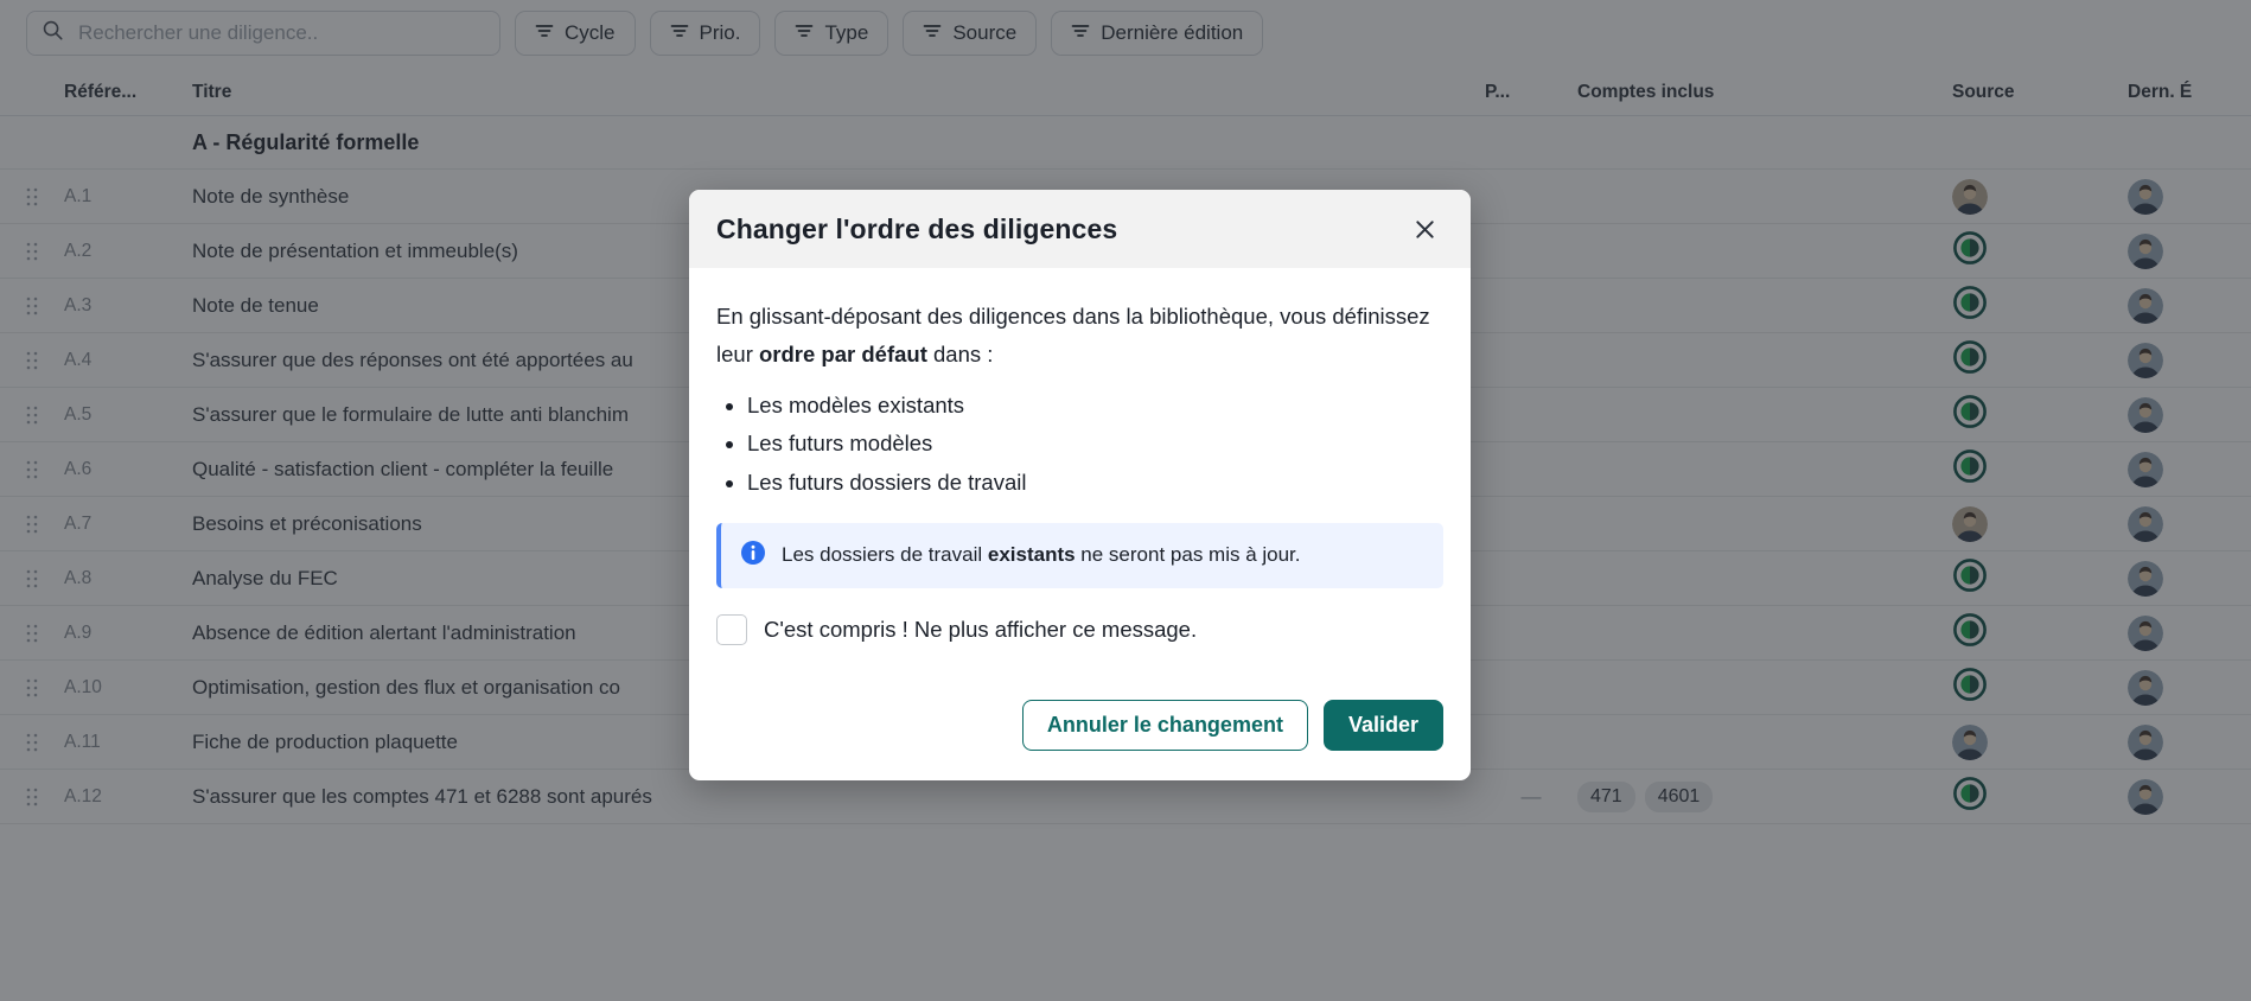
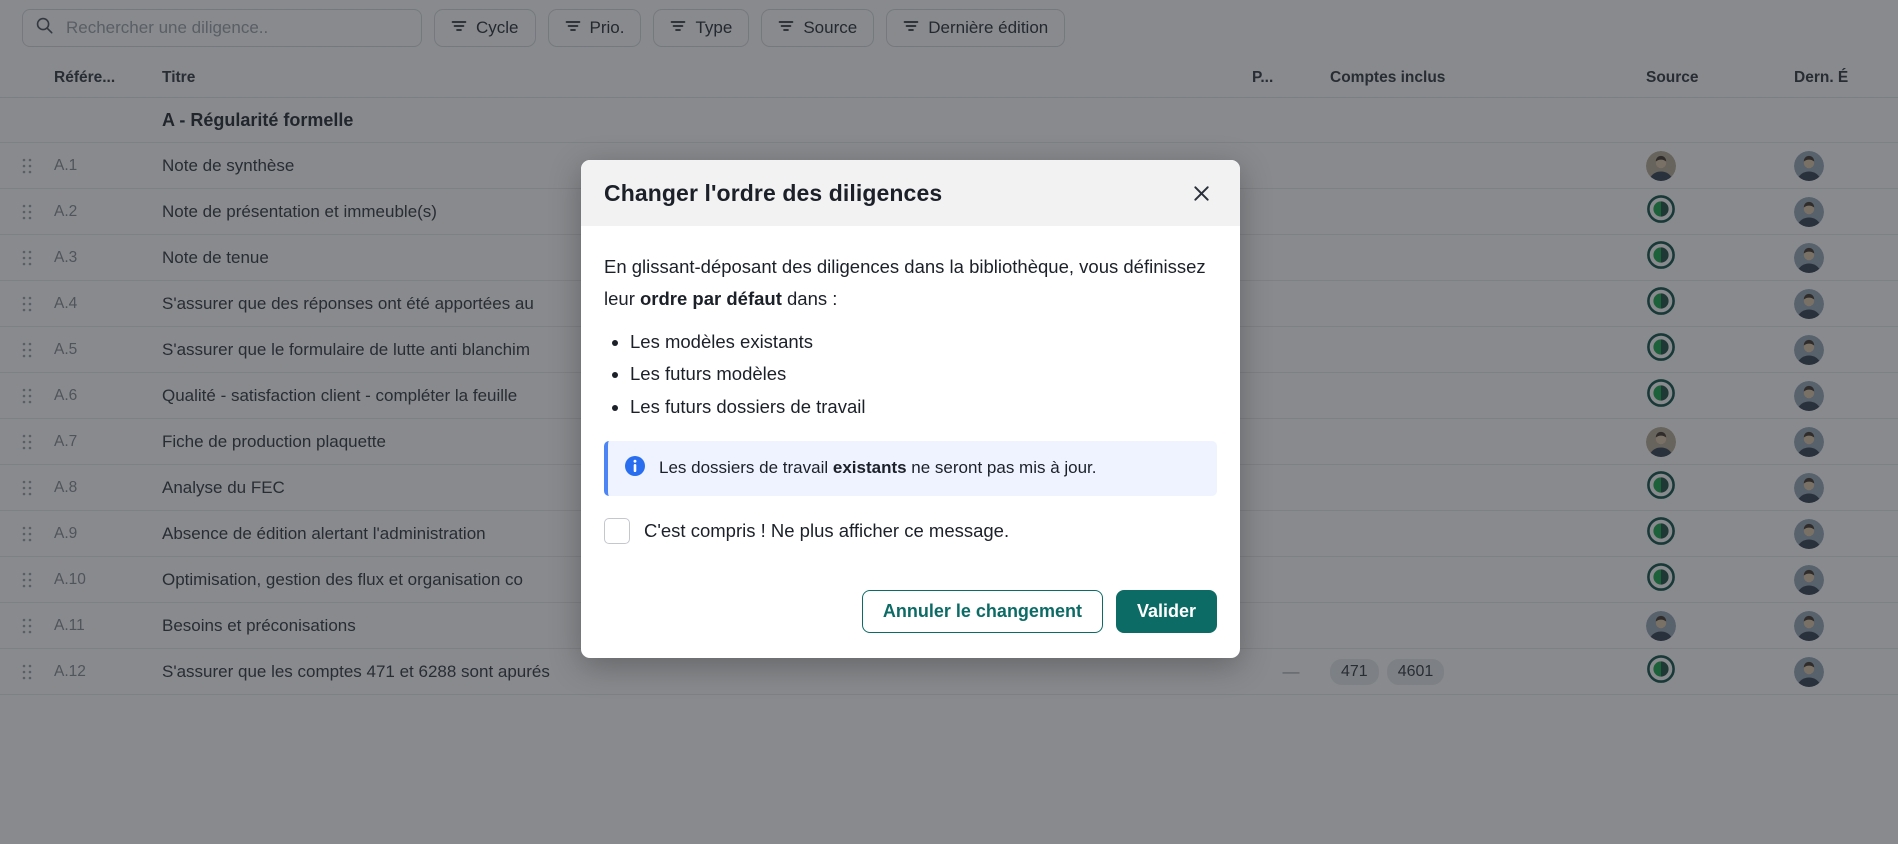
  Rechercher une diligence..
  Cycle
  Prio.
  Type
  Source
  Dernière édition
  Référe...
  Titre
  P...
  Comptes inclus
  Source
  Dern. É
  A - Régularité formelle
  A.1
  Note de synthèse
  A.2
  Note de présentation et immeuble(s)
  A.3
  Note de tenue
  A.4
  S'assurer que des réponses ont été apportées au
  A.5
  S'assurer que le formulaire de lutte anti blanchim
  A.6
  Qualité - satisfaction client - compléter la feuille
  A.7
- Besoins et préconisations
+ Fiche de production plaquette
  A.8
  Analyse du FEC
  A.9
  Absence de édition alertant l'administration
  A.10
  Optimisation, gestion des flux et organisation co
  A.11
- Fiche de production plaquette
+ Besoins et préconisations
  A.12
  S'assurer que les comptes 471 et 6288 sont apurés
  —
  471
  4601
  Changer l'ordre des diligences
  En glissant-déposant des diligences dans la bibliothèque, vous définissez leur ordre par défaut dans :
  Les modèles existants
  Les futurs modèles
  Les futurs dossiers de travail
  Les dossiers de travail existants ne seront pas mis à jour.
  C'est compris ! Ne plus afficher ce message.
  Annuler le changement
  Valider
